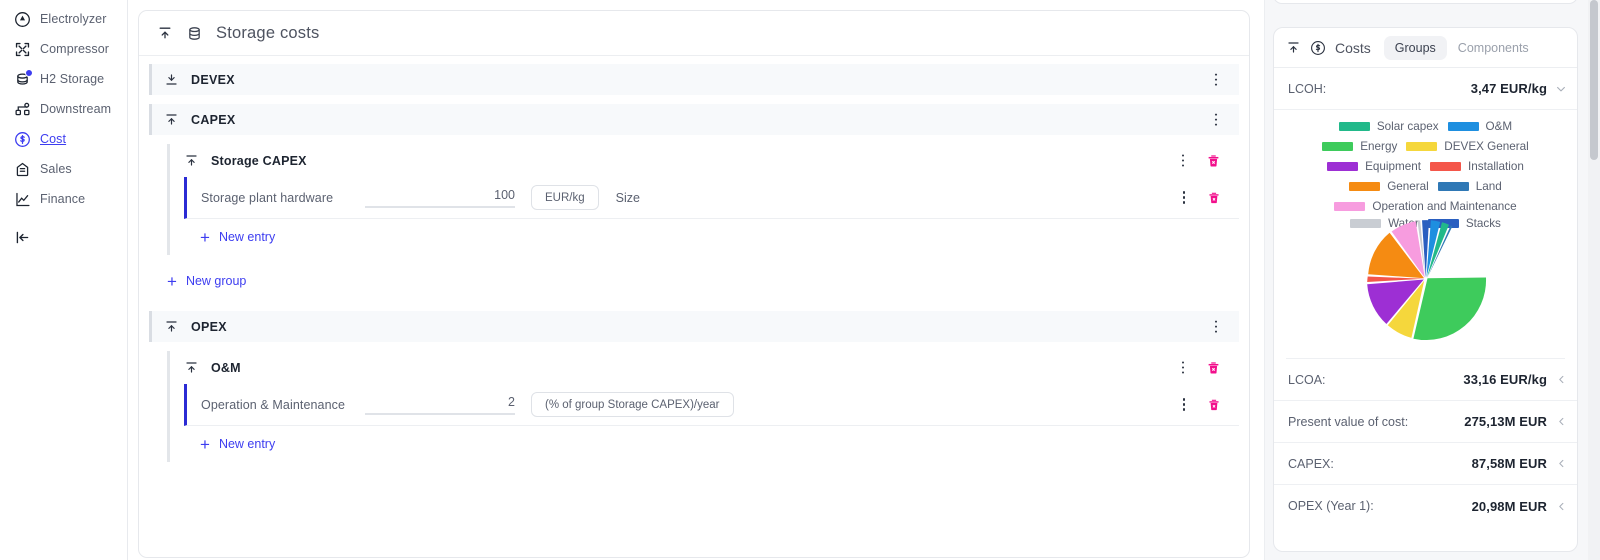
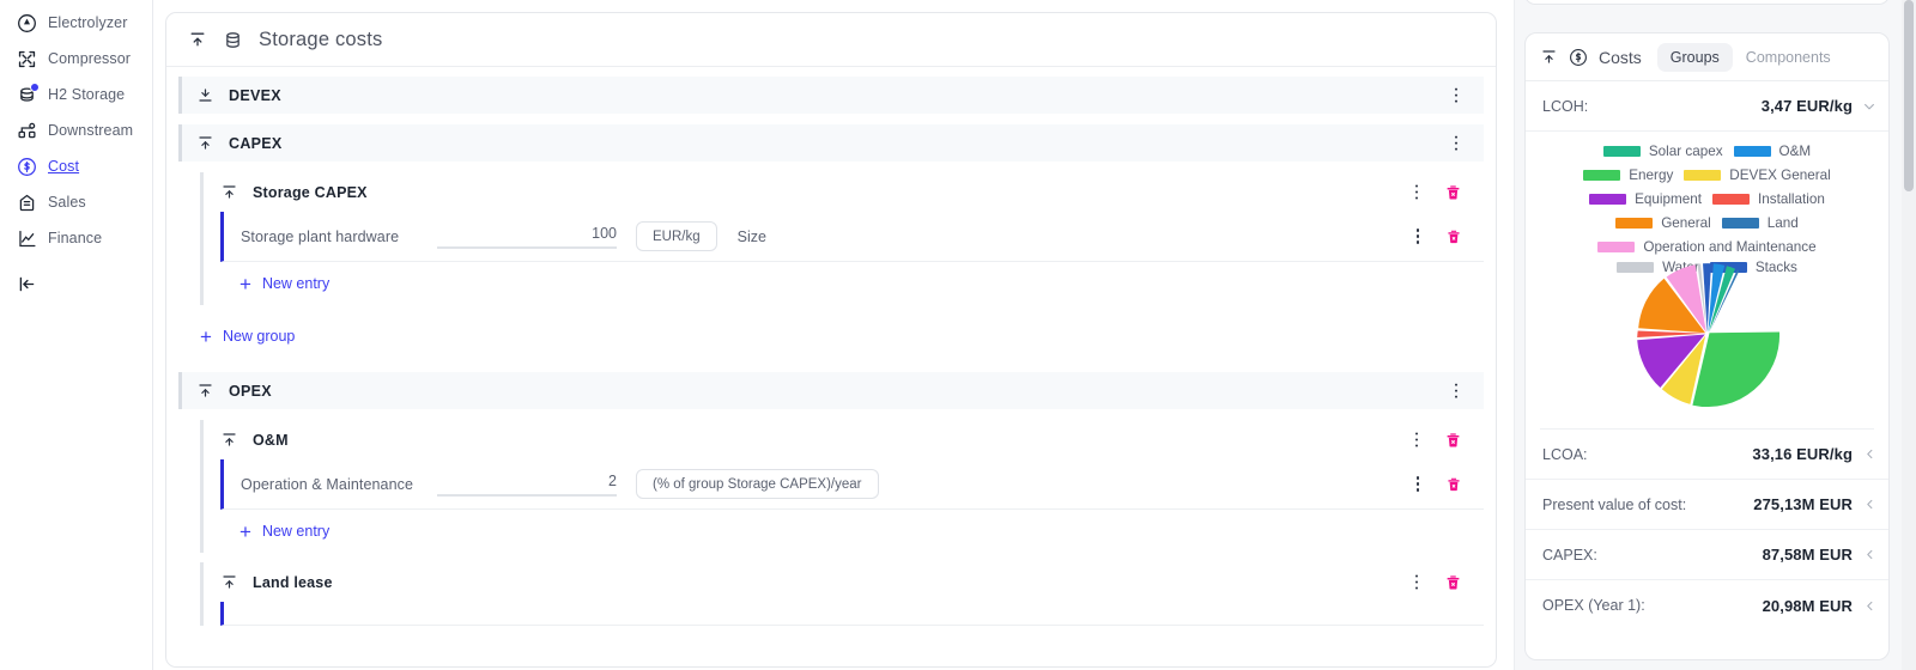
  Electrolyzer
  Compressor
  H2 Storage
  Downstream
  Cost
  Sales
  Finance
  Storage costs
  DEVEX
  CAPEX
  Storage CAPEX
  Storage plant hardware
  100
  EUR/kg
  Size
  +
  New entry
  +
  New group
  OPEX
  O&M
  Operation & Maintenance
  2
  (% of group Storage CAPEX)/year
  +
  New entry
+ Land lease
  Costs
  Groups
  Components
  LCOH:
  3,47 EUR/kg
  Solar capex
  O&M
  Energy
  DEVEX General
  Equipment
  Installation
  General
  Land
  Operation and Maintenance
  Watr
  Stacks
  LCOA:
  33,16 EUR/kg
  Present value of cost:
  275,13M EUR
  CAPEX:
  87,58M EUR
  OPEX (Year 1):
  20,98M EUR
